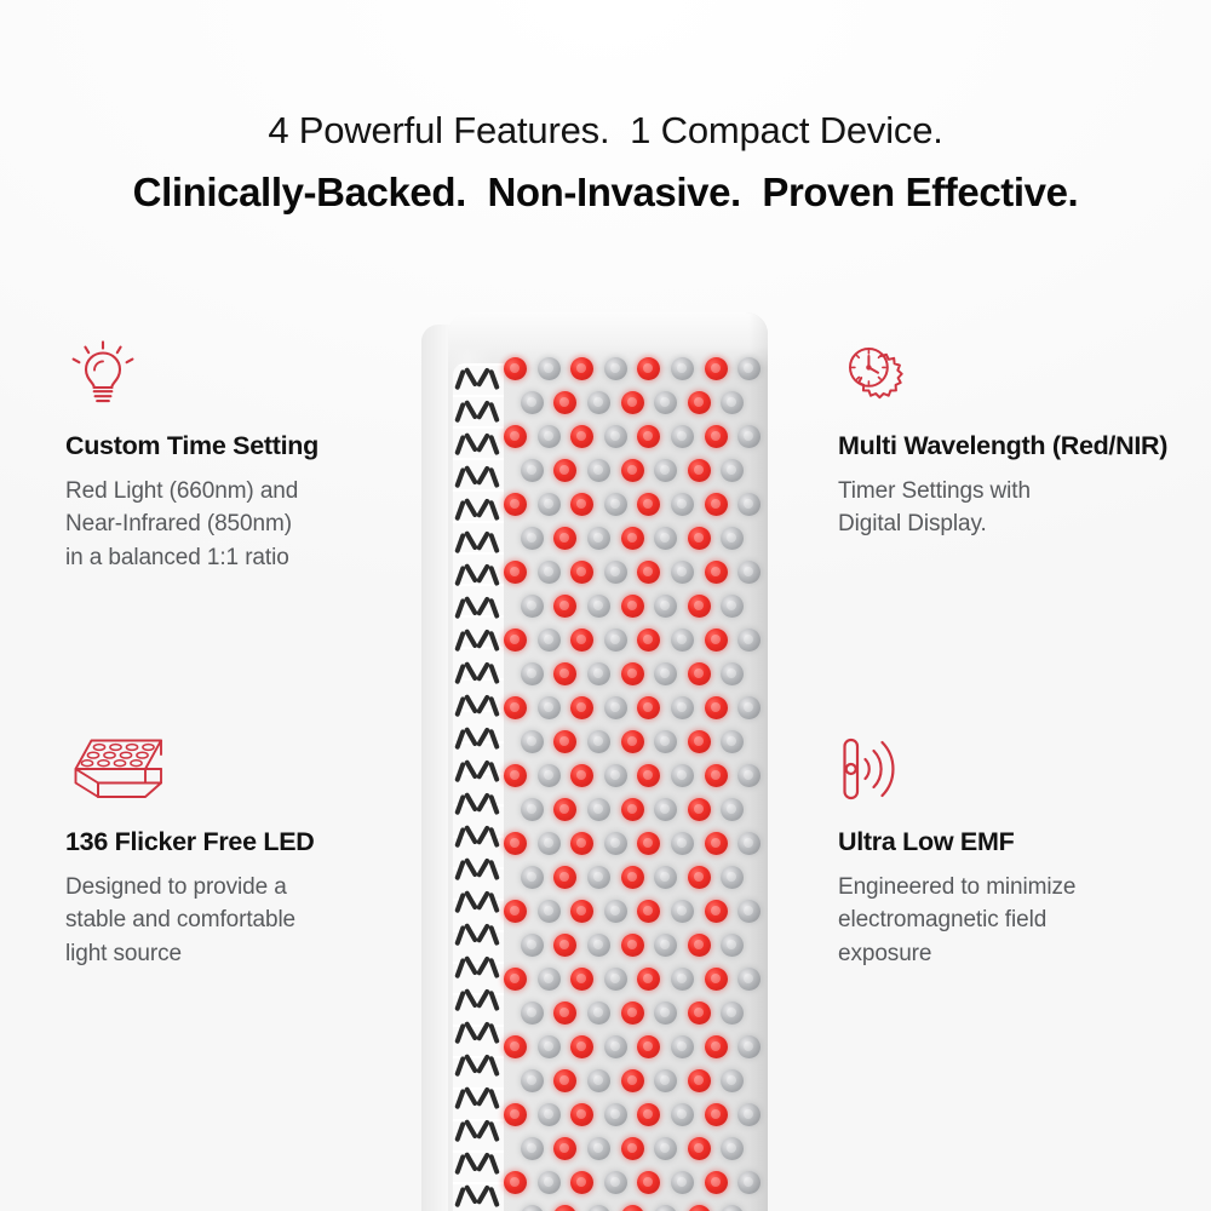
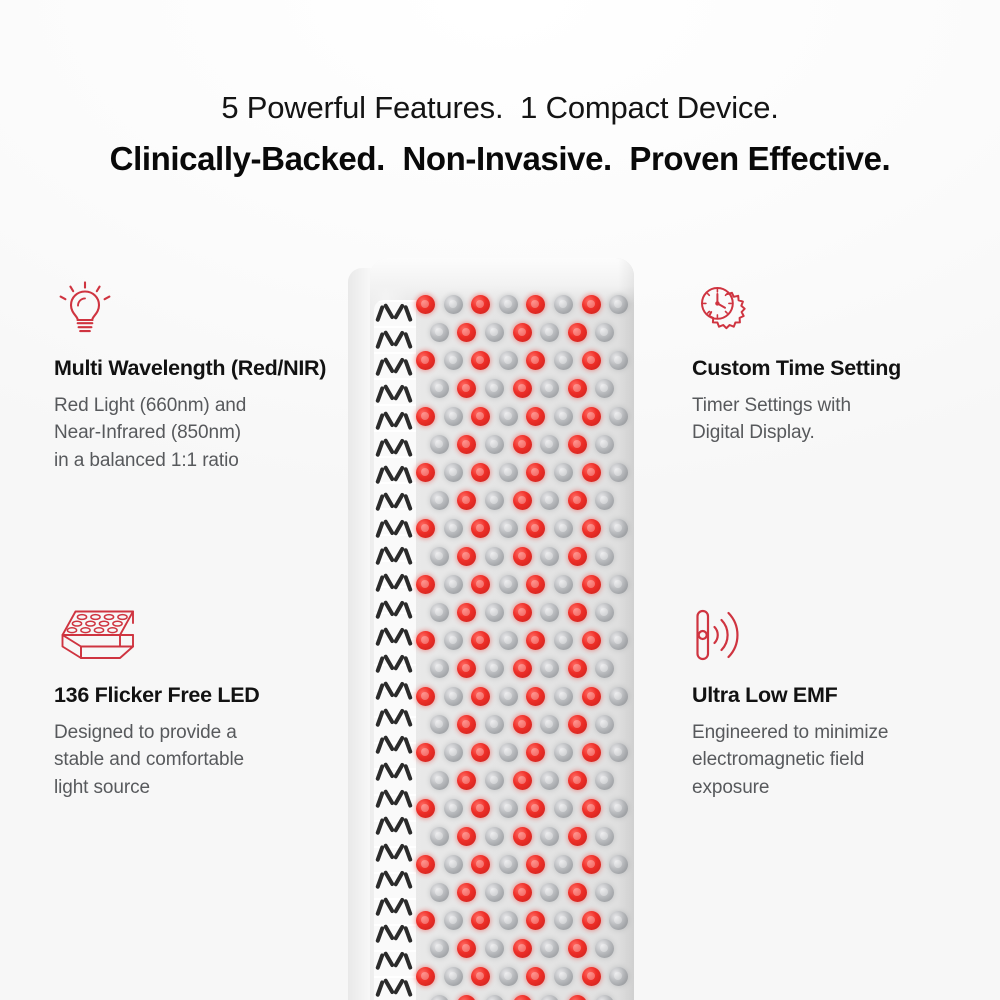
- 4 Powerful Features. 1 Compact Device.
+ 5 Powerful Features. 1 Compact Device.
  Clinically-Backed. Non-Invasive. Proven Effective.
- Custom Time Setting
+ Multi Wavelength (Red/NIR)
  Red Light (660nm) and
  Near-Infrared (850nm)
  in a balanced 1:1 ratio
- Multi Wavelength (Red/NIR)
+ Custom Time Setting
  Timer Settings with
  Digital Display.
  136 Flicker Free LED
  Designed to provide a
  stable and comfortable
  light source
  Ultra Low EMF
  Engineered to minimize
  electromagnetic field
  exposure
